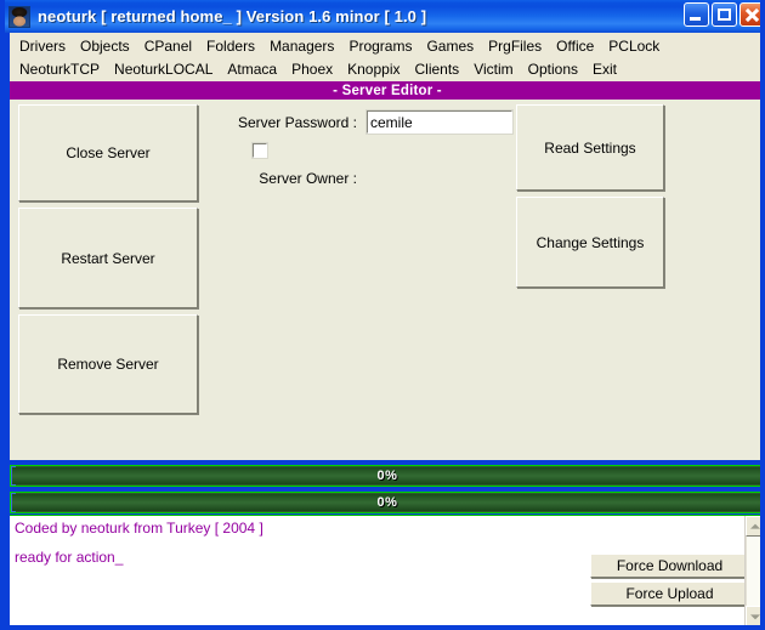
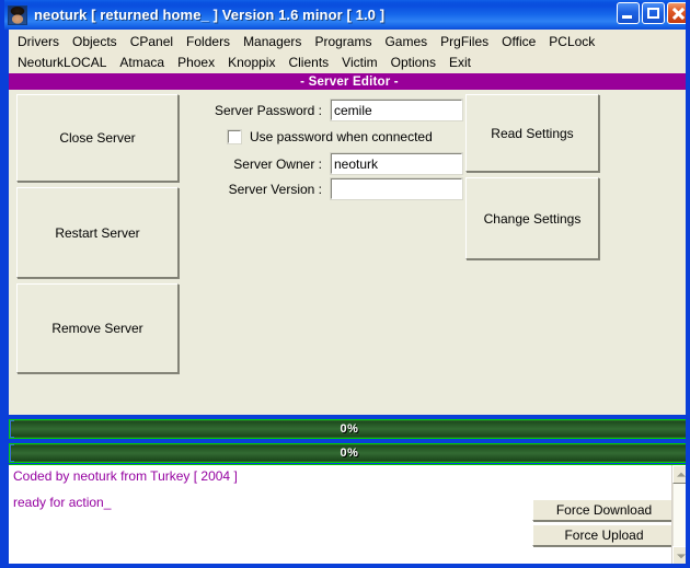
  neoturk [ returned home_ ] Version 1.6 minor [ 1.0 ]
  Drivers
  Objects
  CPanel
  Folders
  Managers
  Programs
  Games
  PrgFiles
  Office
  PCLock
- NeoturkTCP
  NeoturkLOCAL
  Atmaca
  Phoex
  Knoppix
  Clients
  Victim
  Options
  Exit
  - Server Editor -
  Close Server
  Restart Server
  Remove Server
  Read Settings
  Change Settings
  Server Password :
  cemile
+ Use password when connected
  Server Owner :
+ neoturk
+ Server Version :
  0%
  0%
  Coded by neoturk from Turkey [ 2004 ]
  ready for action_
  Force Download
  Force Upload
